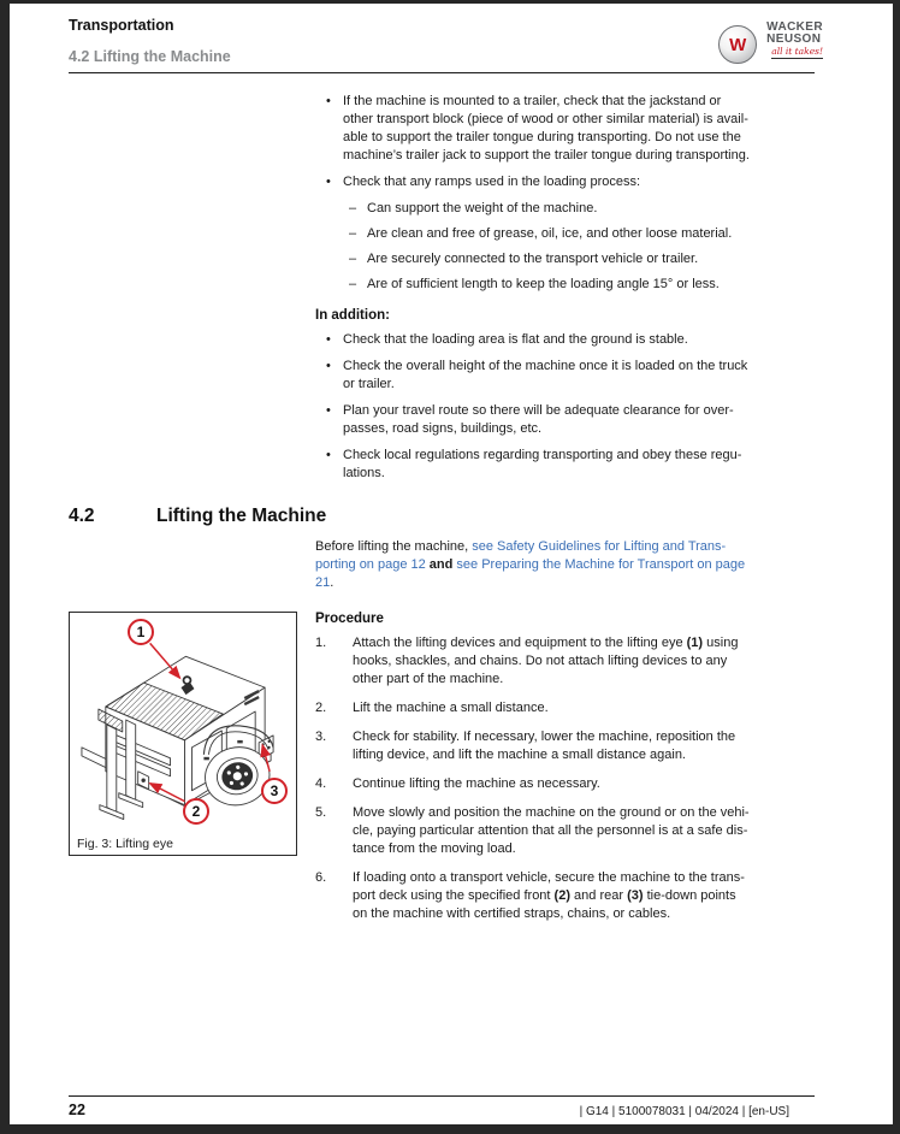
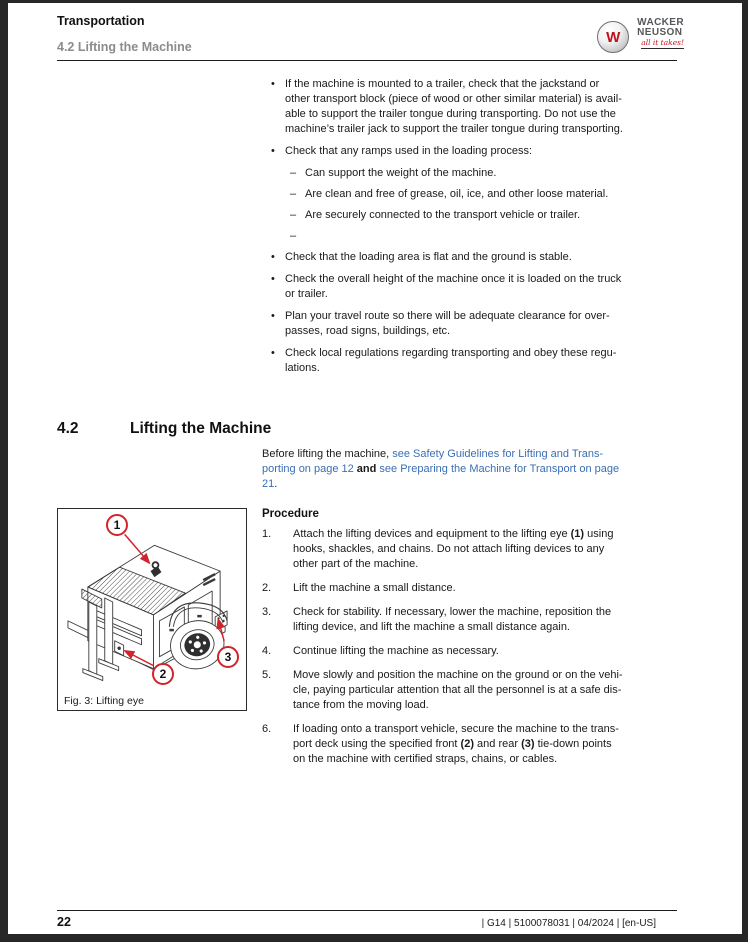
  Transportation
  4.2 Lifting the Machine
  W
  WACKER
  NEUSON
  all it takes!
  •
  If the machine is mounted to a trailer, check that the jackstand or
  other transport block (piece of wood or other similar material) is avail-
  able to support the trailer tongue during transporting. Do not use the
  machine’s trailer jack to support the trailer tongue during transporting.
  •
  Check that any ramps used in the loading process:
  –
  Can support the weight of the machine.
  –
  Are clean and free of grease, oil, ice, and other loose material.
  –
  Are securely connected to the transport vehicle or trailer.
  –
- Are of sufficient length to keep the loading angle 15° or less.
- In addition:
  •
  Check that the loading area is flat and the ground is stable.
  •
  Check the overall height of the machine once it is loaded on the truck
  or trailer.
  •
  Plan your travel route so there will be adequate clearance for over-
  passes, road signs, buildings, etc.
  •
  Check local regulations regarding transporting and obey these regu-
  lations.
  4.2
  Lifting the Machine
  Before lifting the machine, see Safety Guidelines for Lifting and Trans-
  porting on page 12 and see Preparing the Machine for Transport on page
  21.
  1
  2
  3
  Fig. 3: Lifting eye
  Procedure
  1.
  Attach the lifting devices and equipment to the lifting eye (1) using
  hooks, shackles, and chains. Do not attach lifting devices to any
  other part of the machine.
  2.
  Lift the machine a small distance.
  3.
  Check for stability. If necessary, lower the machine, reposition the
  lifting device, and lift the machine a small distance again.
  4.
  Continue lifting the machine as necessary.
  5.
  Move slowly and position the machine on the ground or on the vehi-
  cle, paying particular attention that all the personnel is at a safe dis-
  tance from the moving load.
  6.
  If loading onto a transport vehicle, secure the machine to the trans-
  port deck using the specified front (2) and rear (3) tie-down points
  on the machine with certified straps, chains, or cables.
  22
  | G14 | 5100078031 | 04/2024 | [en-US]
